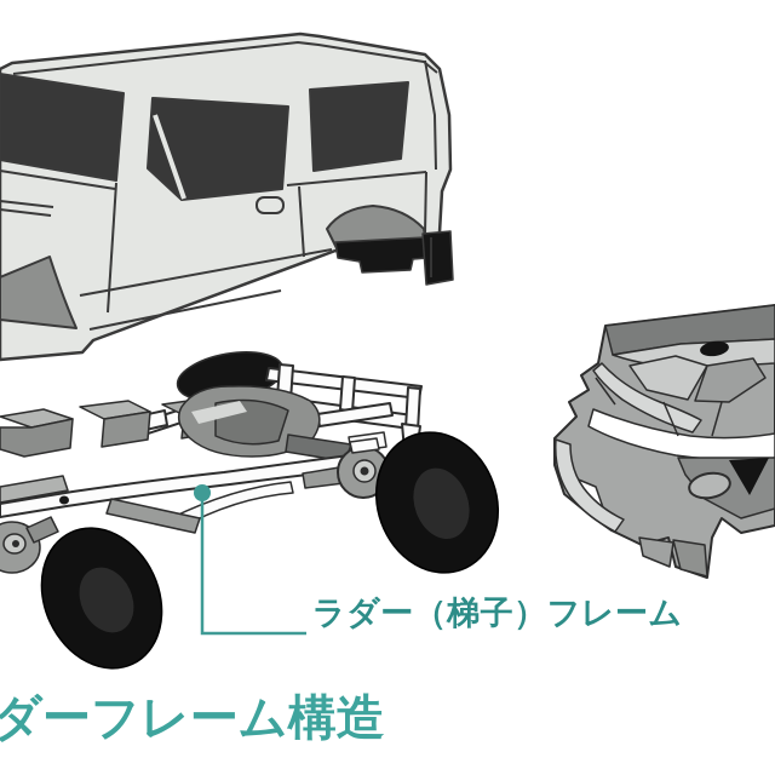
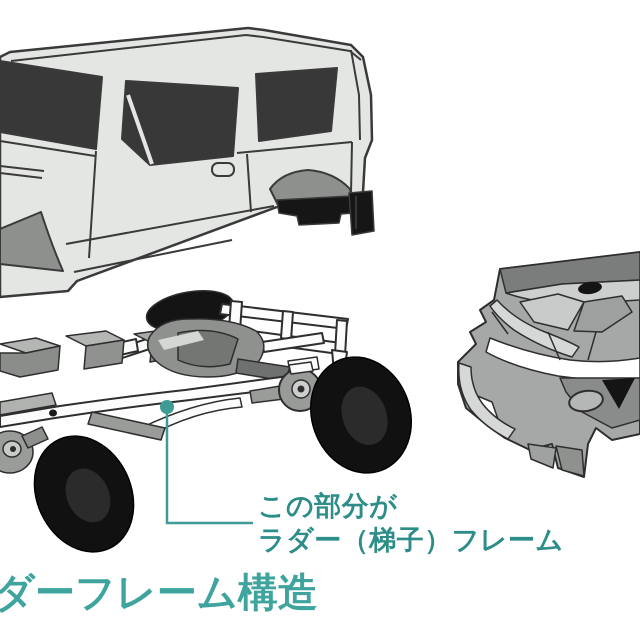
+ この部分が
  ラダー（梯子）フレーム
  ダーフレーム構造
